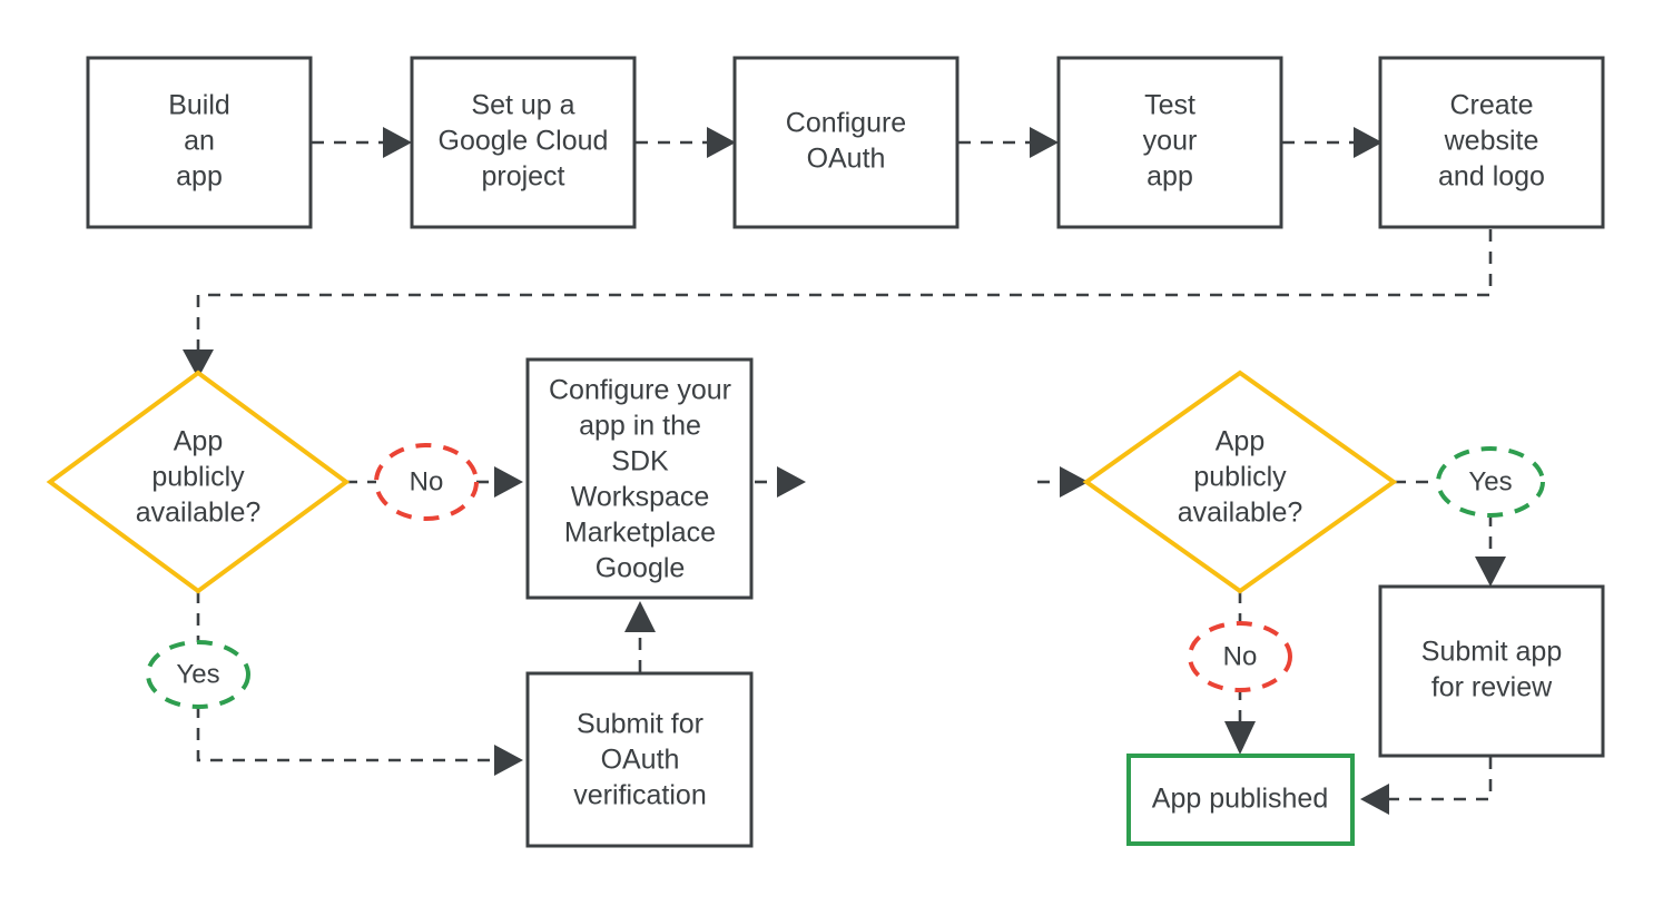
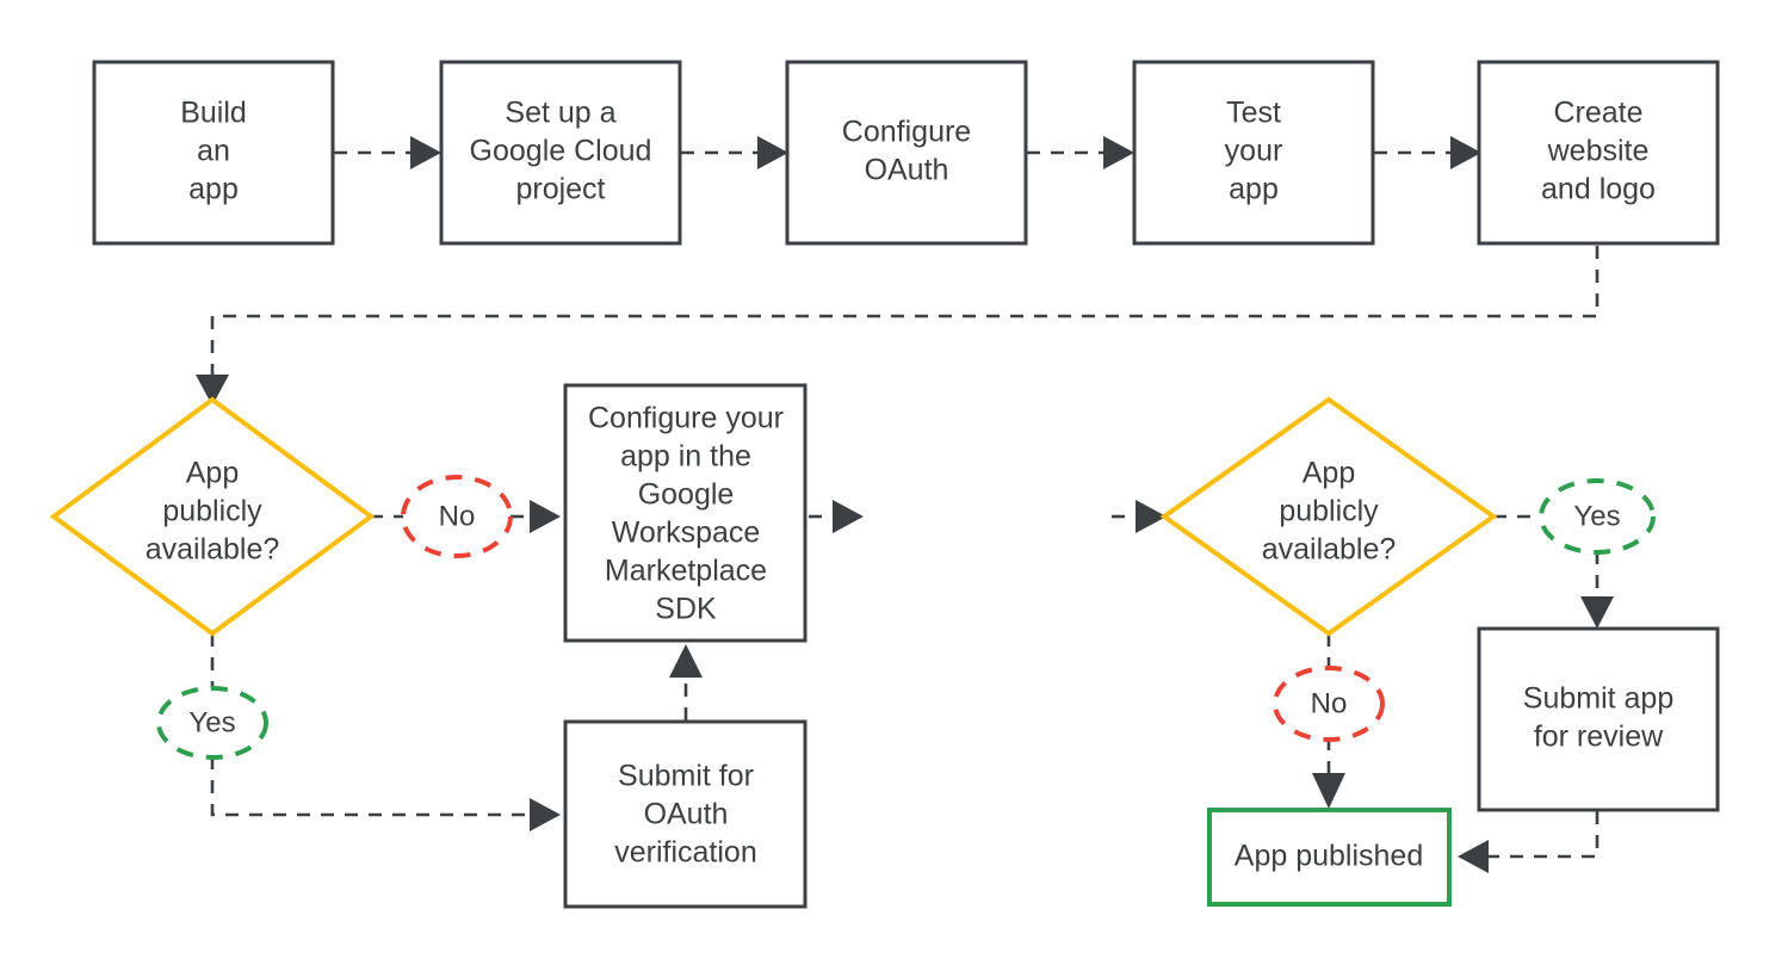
  Build
  an
  app
  Set up a
  Google Cloud
  project
  Configure
  OAuth
  Test
  your
  app
  Create
  website
  and logo
  App
  publicly
  available?
  No
  Yes
  Configure your
  app in the
- SDK
+ Google
  Workspace
  Marketplace
- Google
+ SDK
  Submit for
  OAuth
  verification
  App
  publicly
  available?
  Yes
  No
  Submit app
  for review
  App published
